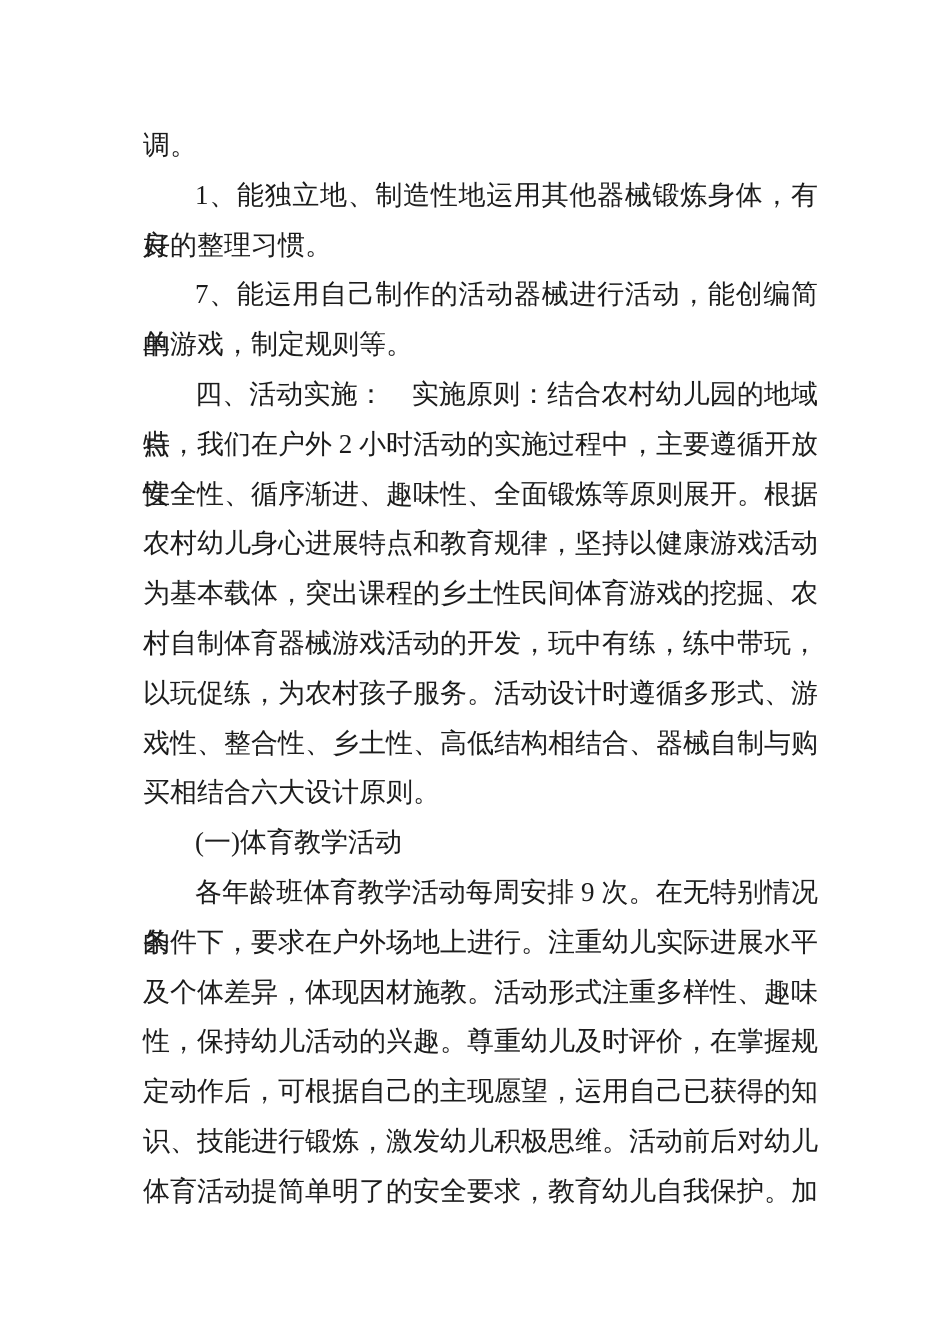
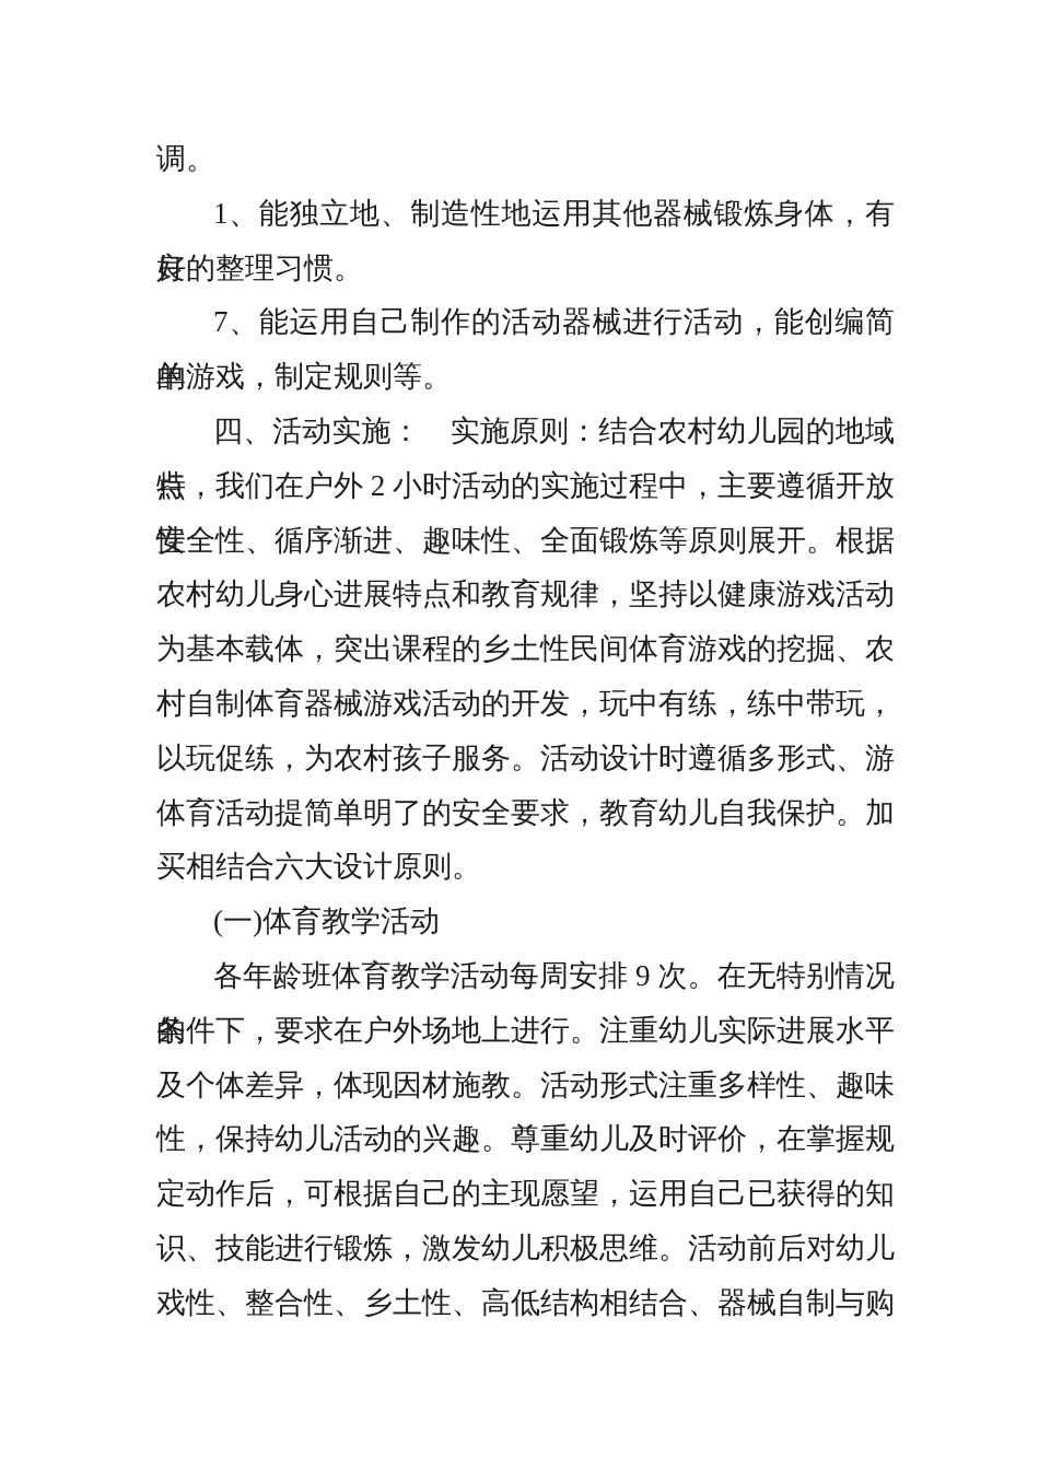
  调。
  1、能独立地、制造性地运用其他器械锻炼身体，有良
  好的整理习惯。
  7、能运用自己制作的活动器械进行活动，能创编简单
  的游戏，制定规则等。
  四、活动实施： 实施原则：结合农村幼儿园的地域特
  点，我们在户外 2 小时活动的实施过程中，主要遵循开放性、
  安全性、循序渐进、趣味性、全面锻炼等原则展开。根据
  农村幼儿身心进展特点和教育规律，坚持以健康游戏活动
  为基本载体，突出课程的乡土性民间体育游戏的挖掘、农
  村自制体育器械游戏活动的开发，玩中有练，练中带玩，
  以玩促练，为农村孩子服务。活动设计时遵循多形式、游
- 戏性、整合性、乡土性、高低结构相结合、器械自制与购
+ 体育活动提简单明了的安全要求，教育幼儿自我保护。加
  买相结合六大设计原则。
  (一)体育教学活动
  各年龄班体育教学活动每周安排 9 次。在无特别情况的
  条件下，要求在户外场地上进行。注重幼儿实际进展水平
  及个体差异，体现因材施教。活动形式注重多样性、趣味
  性，保持幼儿活动的兴趣。尊重幼儿及时评价，在掌握规
  定动作后，可根据自己的主现愿望，运用自己已获得的知
  识、技能进行锻炼，激发幼儿积极思维。活动前后对幼儿
- 体育活动提简单明了的安全要求，教育幼儿自我保护。加
+ 戏性、整合性、乡土性、高低结构相结合、器械自制与购
